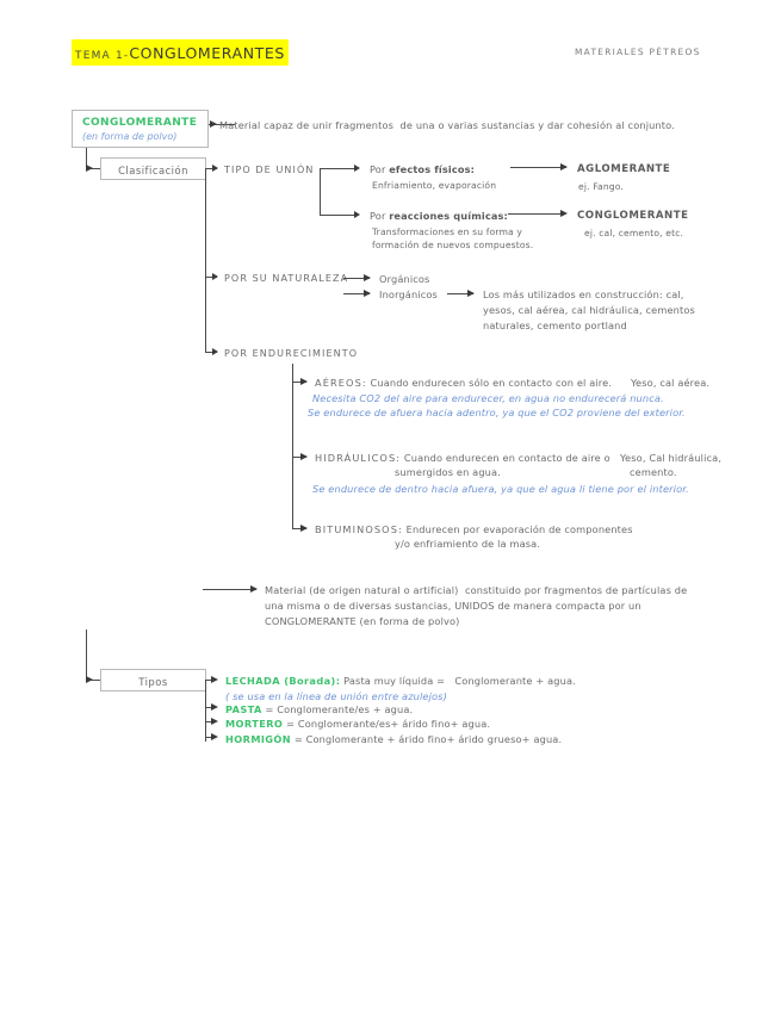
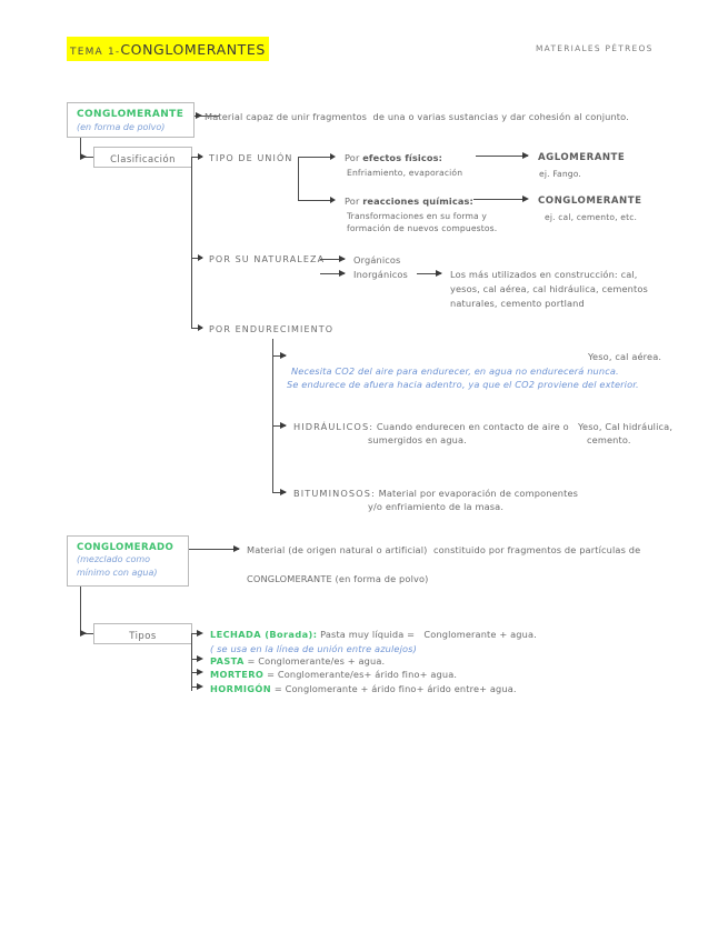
  TEMA 1-CONGLOMERANTES
  MATERIALES PÉTREOS
  CONGLOMERANTE
  (en forma de polvo)
  Material capaz de unir fragmentos de una o varias sustancias y dar cohesión al conjunto.
  Clasificación
  TIPO DE UNIÓN
  Por efectos físicos:
  Enfriamiento, evaporación
  AGLOMERANTE
  ej. Fango.
  Por reacciones químicas:
  Transformaciones en su forma y
  formación de nuevos compuestos.
  CONGLOMERANTE
  ej. cal, cemento, etc.
  POR SU NATURALEZ
  Orgánicos
  Inorgánicos
  Los más utilizados en construcción: cal,
  yesos, cal aérea, cal hidráulica, cementos
  naturales, cemento portland
  POR ENDURECIMIENTO
- AÉREOS: Cuando endurecen sólo en contacto con el aire.
  Yeso, cal aérea.
  Necesita CO2 del aire para endurecer, en agua no endurecerá nunca.
  Se endurece de afuera hacia adentro, ya que el CO2 proviene del exterior.
  HIDRÁULICOS: Cuando endurecen en contacto de aire o
  sumergidos en agua.
  Yeso, Cal hidráulica,
  cemento.
- Se endurece de dentro hacia afuera, ya que el agua li tiene por el interior.
- BITUMINOSOS: Endurecen por evaporación de componentes
+ BITUMINOSOS: Material por evaporación de componentes
  y/o enfriamiento de la masa.
+ CONGLOMERADO
+ (mezclado como
+ mínimo con agua)
  Material (de origen natural o artificial) constituido por fragmentos de partículas de
- una misma o de diversas sustancias, UNIDOS de manera compacta por un
  CONGLOMERANTE (en forma de polvo)
  Tipos
  LECHADA (Borada): Pasta muy líquida = Conglomerante + agua.
  ( se usa en la línea de unión entre azulejos)
  PASTA = Conglomerante/es + agua.
  MORTERO = Conglomerante/es+ árido fino+ agua.
- HORMIGÓN = Conglomerante + árido fino+ árido grueso+ agua.
+ HORMIGÓN = Conglomerante + árido fino+ árido entre+ agua.
